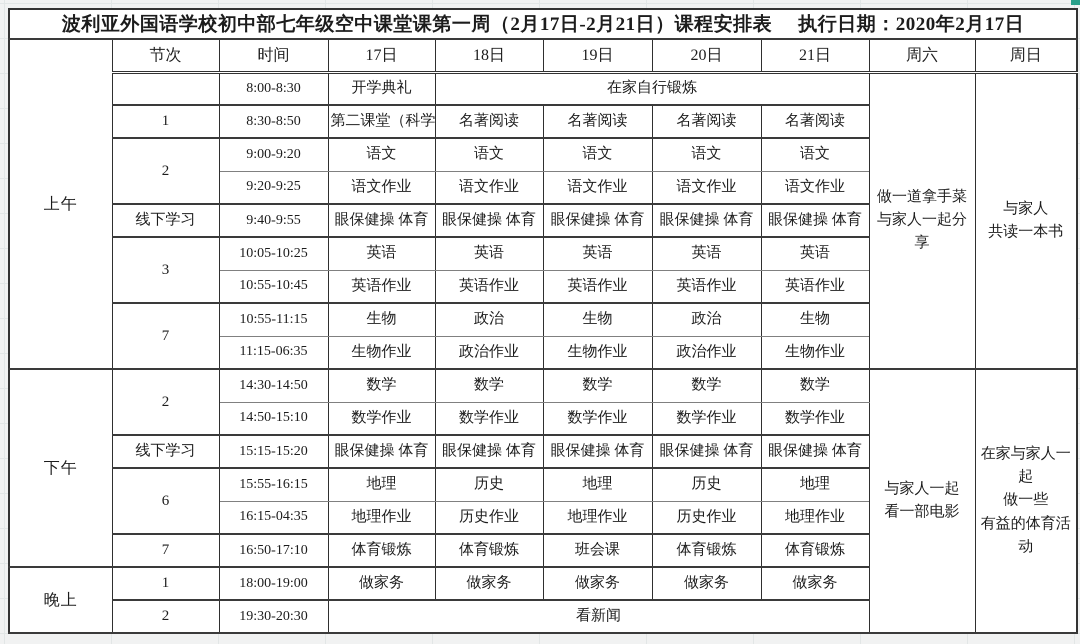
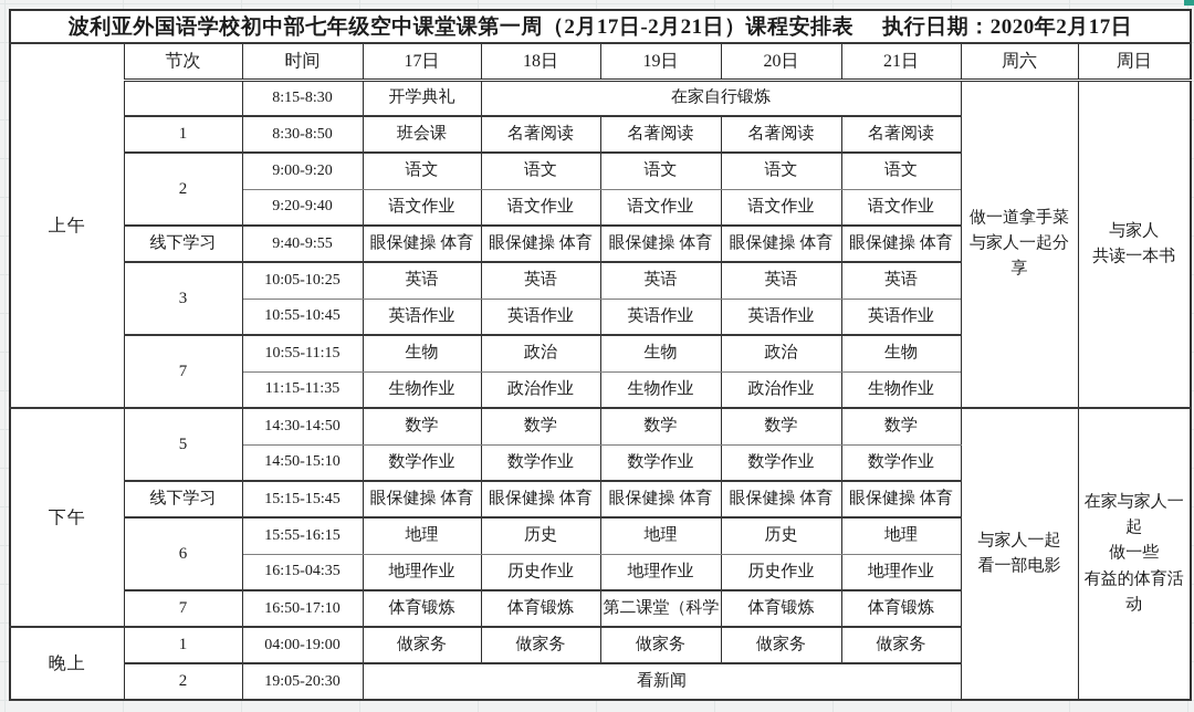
  波利亚外国语学校初中部七年级空中课堂课第一周（2月17日-2月21日）课程安排表 执行日期：2020年2月17日
  上午	节次	时间	17日	18日	19日	20日	21日	周六	周日
- 	8:00-8:30	开学典礼	在家自行锻炼	做一道拿手菜与家人一起分享	与家人 共读一本书
+ 	8:15-8:30	开学典礼	在家自行锻炼	做一道拿手菜与家人一起分享	与家人 共读一本书
- 1	8:30-8:50	第二课堂（科学	名著阅读	名著阅读	名著阅读	名著阅读
+ 1	8:30-8:50	班会课	名著阅读	名著阅读	名著阅读	名著阅读
  2	9:00-9:20	语文	语文	语文	语文	语文
- 9:20-9:25	语文作业	语文作业	语文作业	语文作业	语文作业
+ 9:20-9:40	语文作业	语文作业	语文作业	语文作业	语文作业
  线下学习	9:40-9:55	眼保健操 体育	眼保健操 体育	眼保健操 体育	眼保健操 体育	眼保健操 体育
  3	10:05-10:25	英语	英语	英语	英语	英语
  10:55-10:45	英语作业	英语作业	英语作业	英语作业	英语作业
  7	10:55-11:15	生物	政治	生物	政治	生物
- 11:15-06:35	生物作业	政治作业	生物作业	政治作业	生物作业
+ 11:15-11:35	生物作业	政治作业	生物作业	政治作业	生物作业
- 下午	2	14:30-14:50	数学	数学	数学	数学	数学	与家人一起 看一部电影	在家与家人一起 做一些 有益的体育活动
+ 下午	5	14:30-14:50	数学	数学	数学	数学	数学	与家人一起 看一部电影	在家与家人一起 做一些 有益的体育活动
  14:50-15:10	数学作业	数学作业	数学作业	数学作业	数学作业
- 线下学习	15:15-15:20	眼保健操 体育	眼保健操 体育	眼保健操 体育	眼保健操 体育	眼保健操 体育
+ 线下学习	15:15-15:45	眼保健操 体育	眼保健操 体育	眼保健操 体育	眼保健操 体育	眼保健操 体育
  6	15:55-16:15	地理	历史	地理	历史	地理
  16:15-04:35	地理作业	历史作业	地理作业	历史作业	地理作业
- 7	16:50-17:10	体育锻炼	体育锻炼	班会课	体育锻炼	体育锻炼
+ 7	16:50-17:10	体育锻炼	体育锻炼	第二课堂（科学	体育锻炼	体育锻炼
- 晚上	1	18:00-19:00	做家务	做家务	做家务	做家务	做家务
+ 晚上	1	04:00-19:00	做家务	做家务	做家务	做家务	做家务
- 2	19:30-20:30	看新闻
+ 2	19:05-20:30	看新闻
